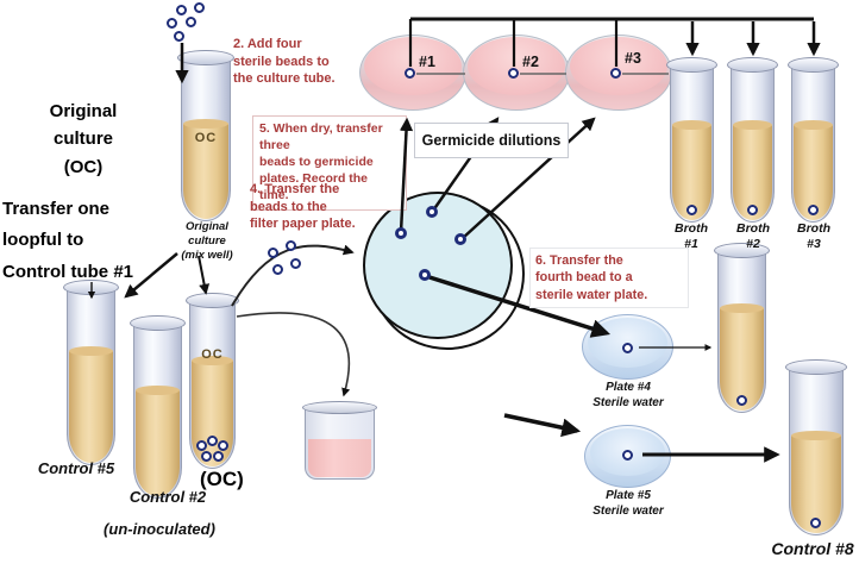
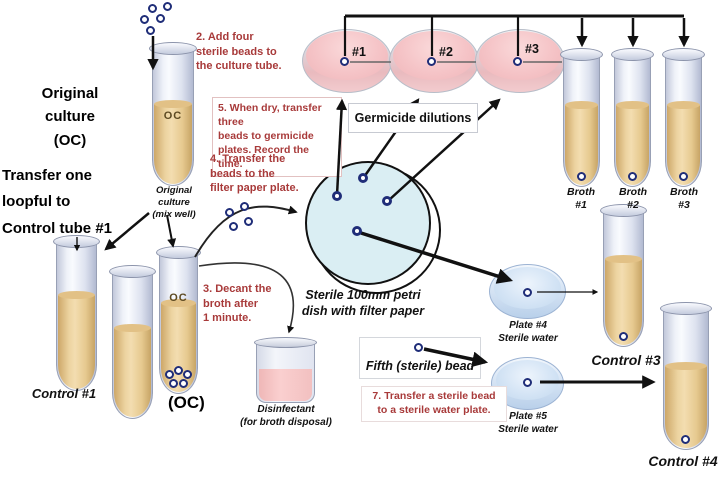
  OC
  OC
  #1
  #2
  #3
  Original
  culture
  (OC)
  Transfer one
  loopful to
  Control tube #1
  2. Add four
  sterile beads to
  the culture tube.
  5. When dry, transfer three
  beads to germicide
  plates. Record the time.
  4. Transfer the
  beads to the
  filter paper plate.
+ 3. Decant the
+ broth after
+ 1 minute.
  Original
  culture
  (mix well)
- Control #5
+ Control #1
- Control #2
- (un-inoculated)
  (OC)
  Germicide dilutions
+ Sterile 100mm petri
+ dish with filter paper
  Broth
  #1
  Broth
  #2
  Broth
  #3
- 6. Transfer the
- fourth bead to a
- sterile water plate.
  Plate #4
  Sterile water
  Plate #5
  Sterile water
+ Control #3
- Control #8
+ Control #4
+ Fifth (sterile) bead
+ 7. Transfer a sterile bead
+ to a sterile water plate.
+ Disinfectant
+ (for broth disposal)
